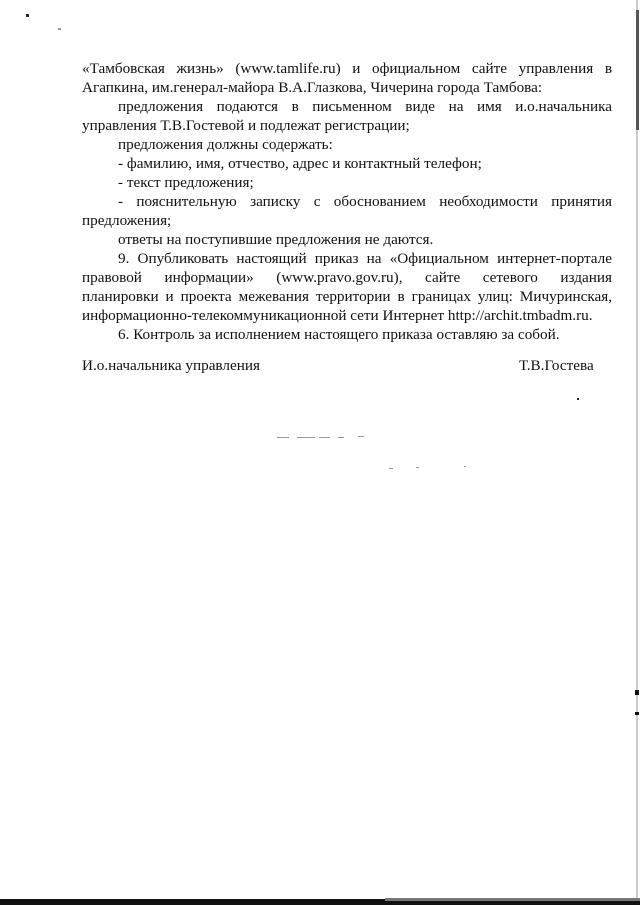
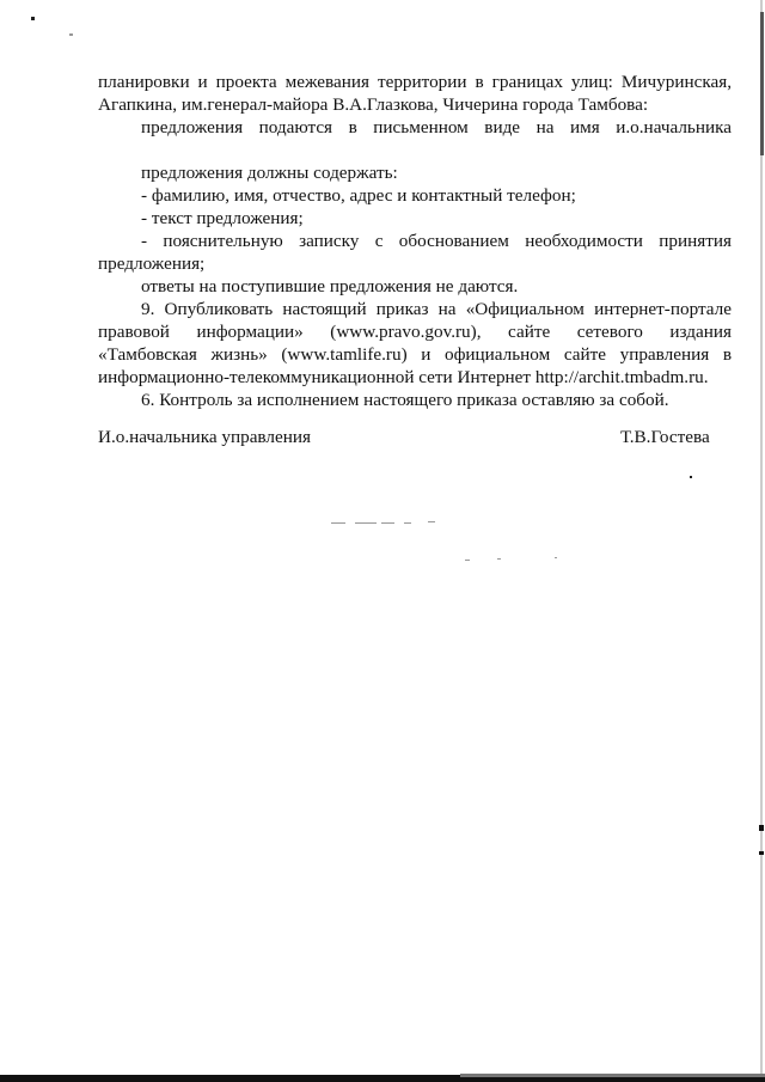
- «Тамбовская жизнь» (www.tamlife.ru) и официальном сайте управления в
+ планировки и проекта межевания территории в границах улиц: Мичуринская,
  Агапкина, им.генерал-майора В.А.Глазкова, Чичерина города Тамбова:
  предложения подаются в письменном виде на имя и.о.начальника
- управления Т.В.Гостевой и подлежат регистрации;
  предложения должны содержать:
  - фамилию, имя, отчество, адрес и контактный телефон;
  - текст предложения;
  - пояснительную записку с обоснованием необходимости принятия
  предложения;
  ответы на поступившие предложения не даются.
  9. Опубликовать настоящий приказ на «Официальном интернет-портале
  правовой информации» (www.pravo.gov.ru), сайте сетевого издания
- планировки и проекта межевания территории в границах улиц: Мичуринская,
+ «Тамбовская жизнь» (www.tamlife.ru) и официальном сайте управления в
  информационно-телекоммуникационной сети Интернет http://archit.tmbadm.ru.
  6. Контроль за исполнением настоящего приказа оставляю за собой.
  И.о.начальника управления
  Т.В.Гостева
